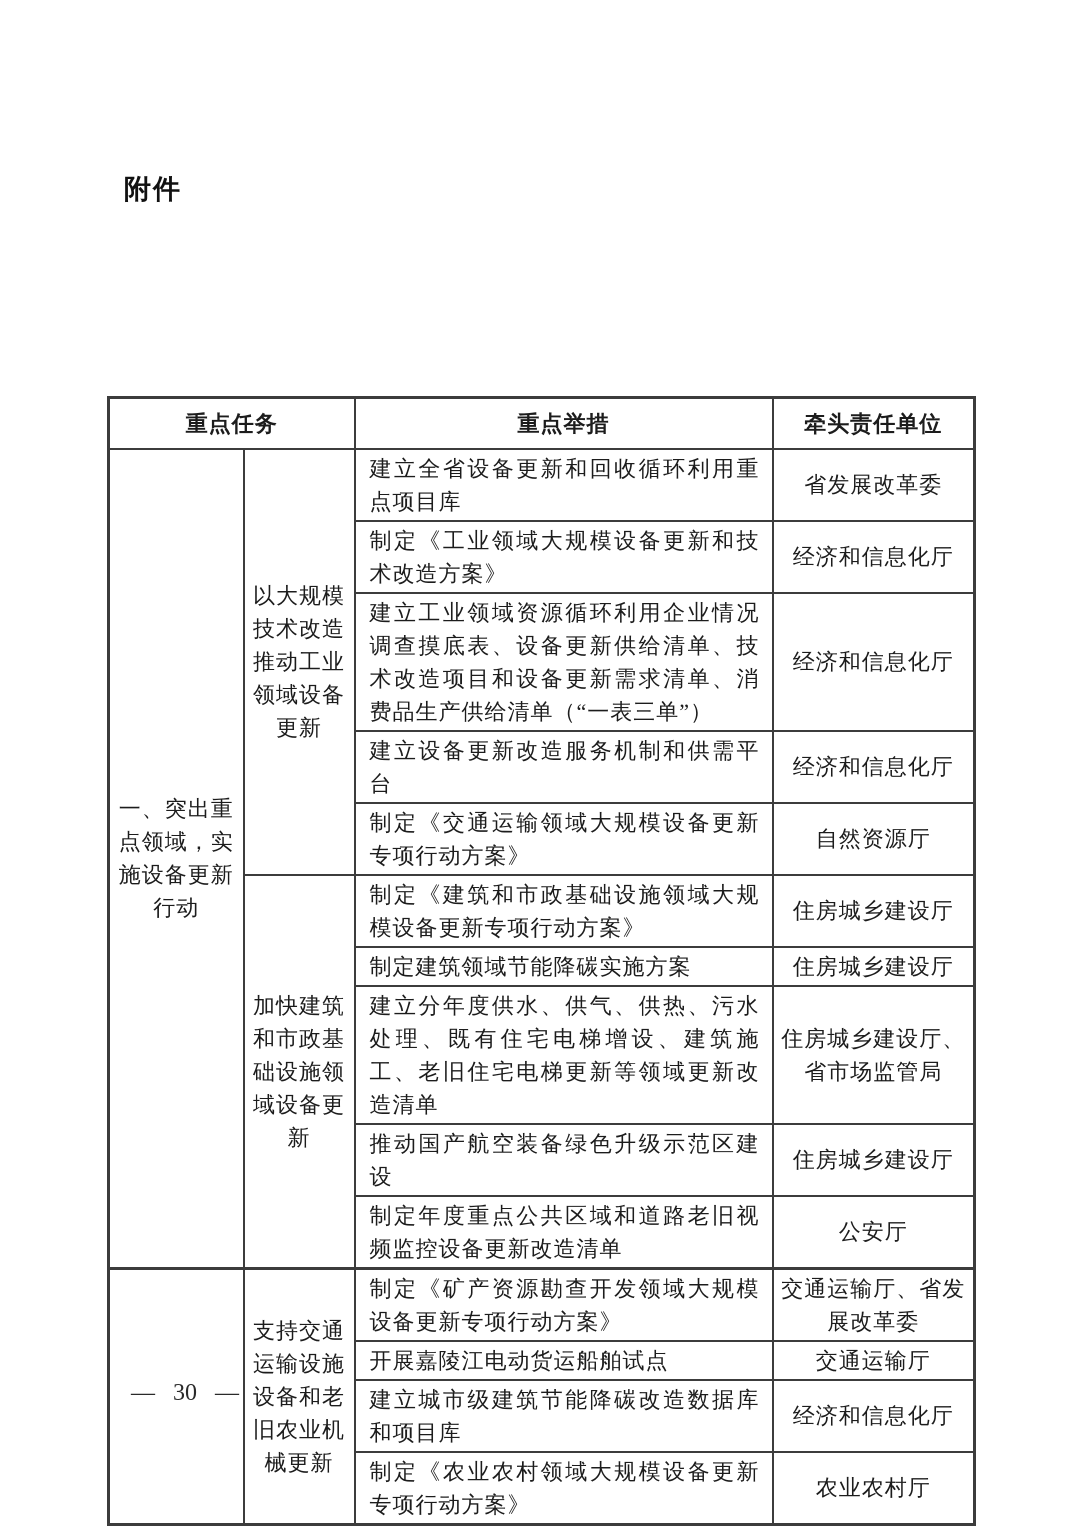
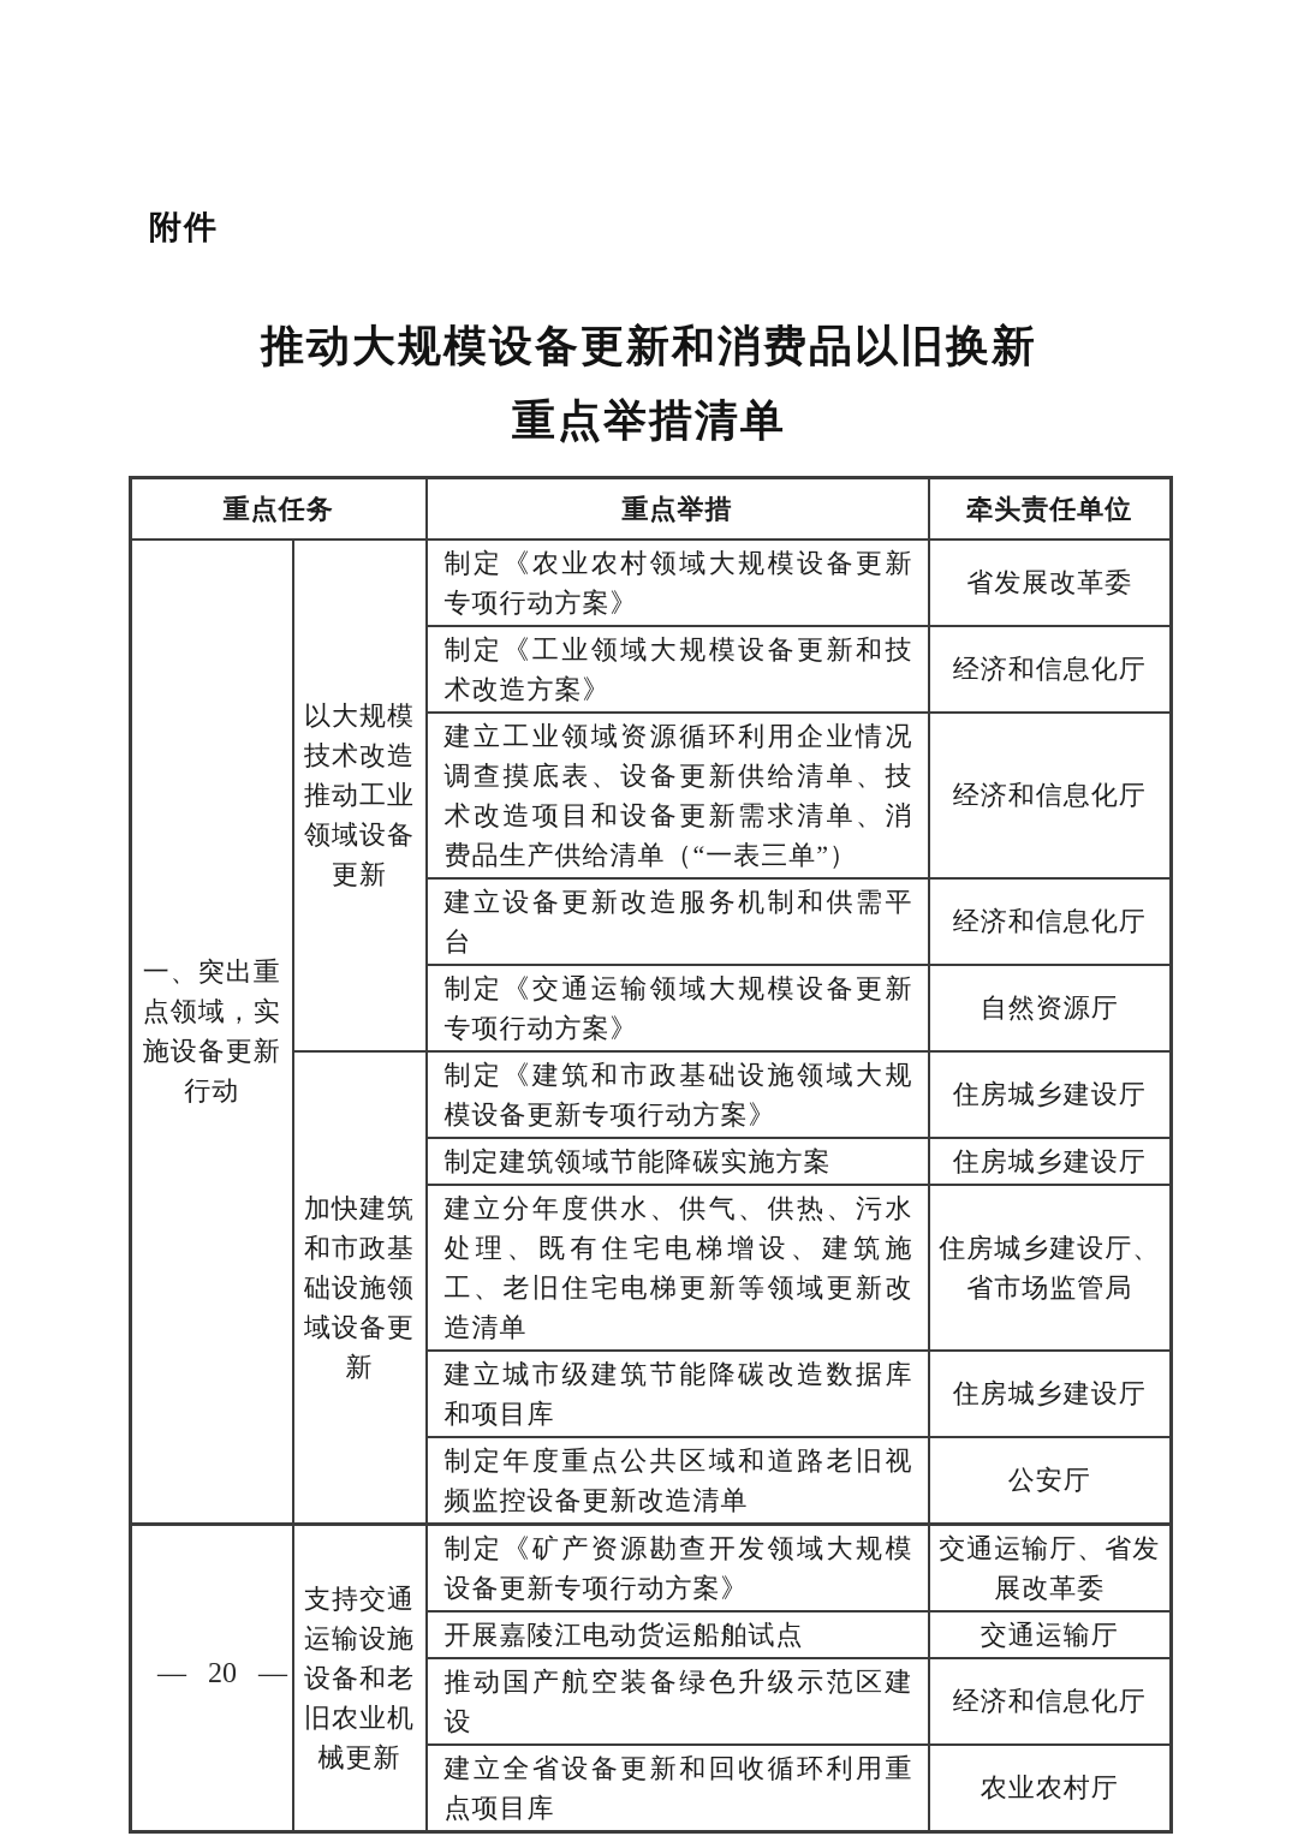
  附件
+ 推动大规模设备更新和消费品以旧换新
+ 重点举措清单
  重点任务	重点举措	牵头责任单位
- 一、突出重点领域，实施设备更新行动	以大规模技术改造推动工业领域设备更新	建立全省设备更新和回收循环利用重点项目库	省发展改革委
+ 一、突出重点领域，实施设备更新行动	以大规模技术改造推动工业领域设备更新	制定《农业农村领域大规模设备更新专项行动方案》	省发展改革委
  制定《工业领域大规模设备更新和技术改造方案》	经济和信息化厅
  建立工业领域资源循环利用企业情况调查摸底表、设备更新供给清单、技术改造项目和设备更新需求清单、消费品生产供给清单（“一表三单”）	经济和信息化厅
  建立设备更新改造服务机制和供需平台	经济和信息化厅
  制定《交通运输领域大规模设备更新专项行动方案》	自然资源厅
  加快建筑和市政基础设施领域设备更新	制定《建筑和市政基础设施领域大规模设备更新专项行动方案》	住房城乡建设厅
  制定建筑领域节能降碳实施方案	住房城乡建设厅
  建立分年度供水、供气、供热、污水处理、既有住宅电梯增设、建筑施工、老旧住宅电梯更新等领域更新改造清单	住房城乡建设厅、省市场监管局
- 推动国产航空装备绿色升级示范区建设	住房城乡建设厅
+ 建立城市级建筑节能降碳改造数据库和项目库	住房城乡建设厅
  制定年度重点公共区域和道路老旧视频监控设备更新改造清单	公安厅
  	支持交通运输设施设备和老旧农业机械更新	制定《矿产资源勘查开发领域大规模设备更新专项行动方案》	交通运输厅、省发展改革委
  开展嘉陵江电动货运船舶试点	交通运输厅
- 建立城市级建筑节能降碳改造数据库和项目库	经济和信息化厅
+ 推动国产航空装备绿色升级示范区建设	经济和信息化厅
- 制定《农业农村领域大规模设备更新专项行动方案》	农业农村厅
+ 建立全省设备更新和回收循环利用重点项目库	农业农村厅
- — 30 —
+ — 20 —
